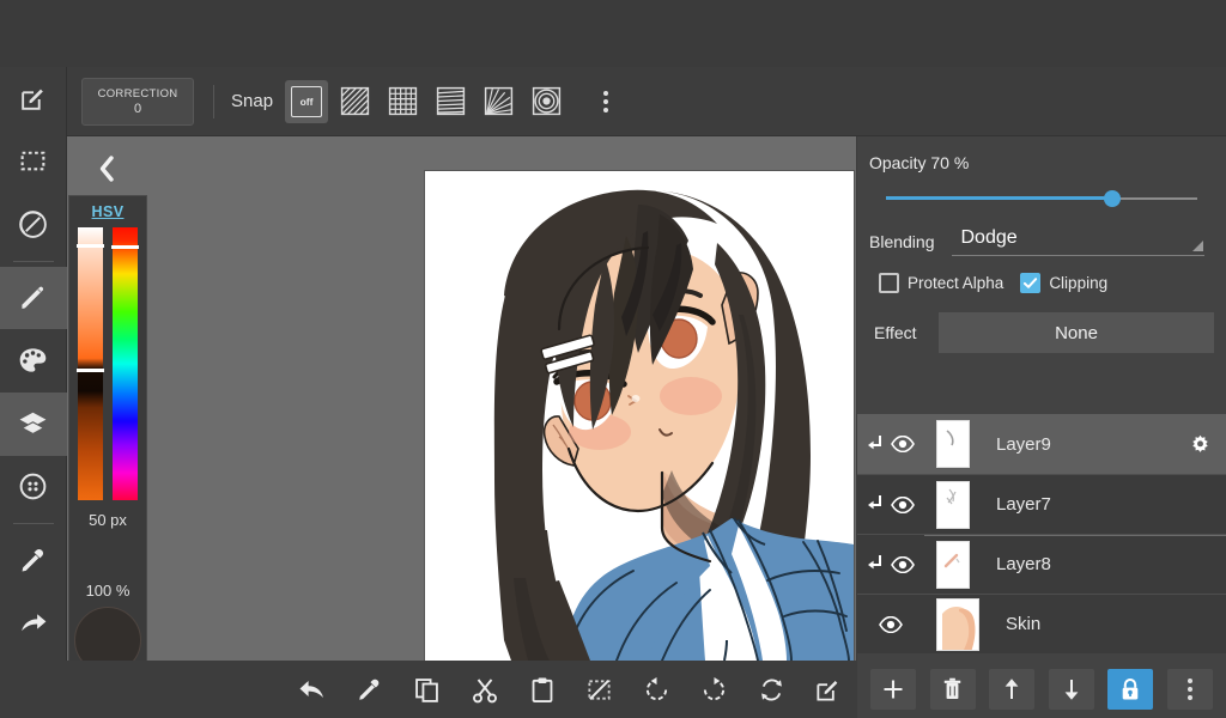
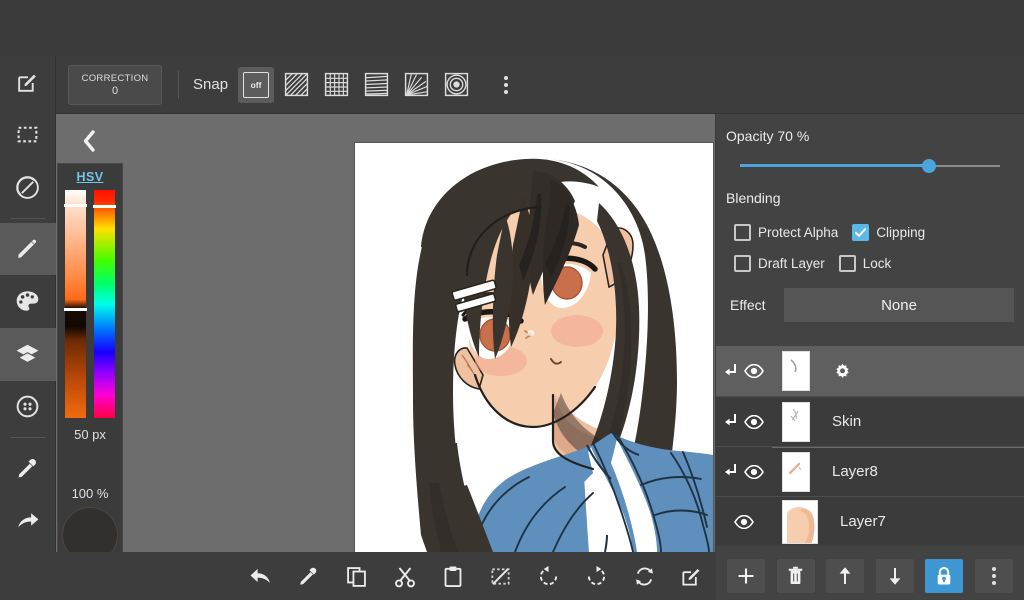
  CORRECTION
  0
  Snap
  off
  HSV
  50 px
  100 %
  Opacity 70 %
  Blending
- Dodge
  Protect Alpha
  Clipping
+ Draft Layer
+ Lock
  Effect
  None
- Layer9
- Layer7
+ Skin
  Layer8
- Skin
+ Layer7
